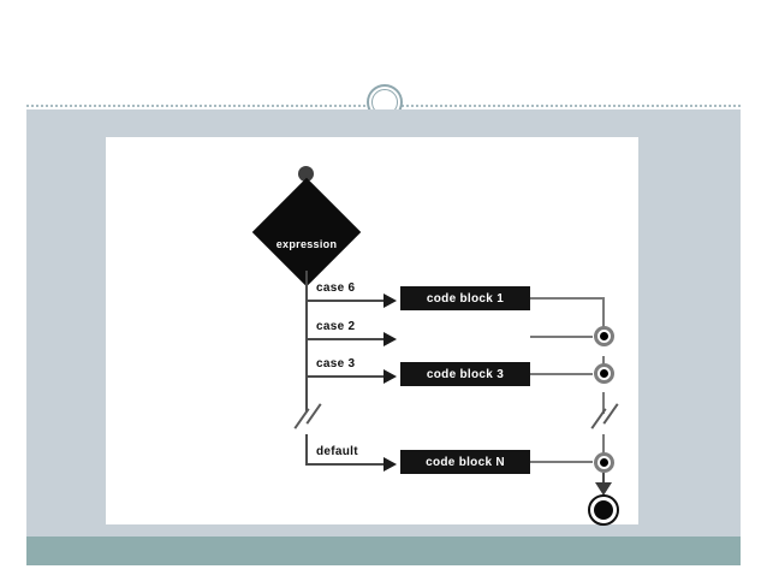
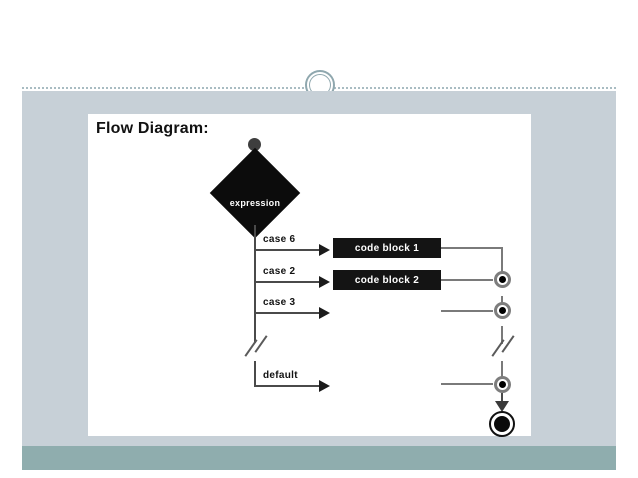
+ Flow Diagram:
  expression
  case 6
  code block 1
  case 2
+ code block 2
  case 3
- code block 3
  default
- code block N
